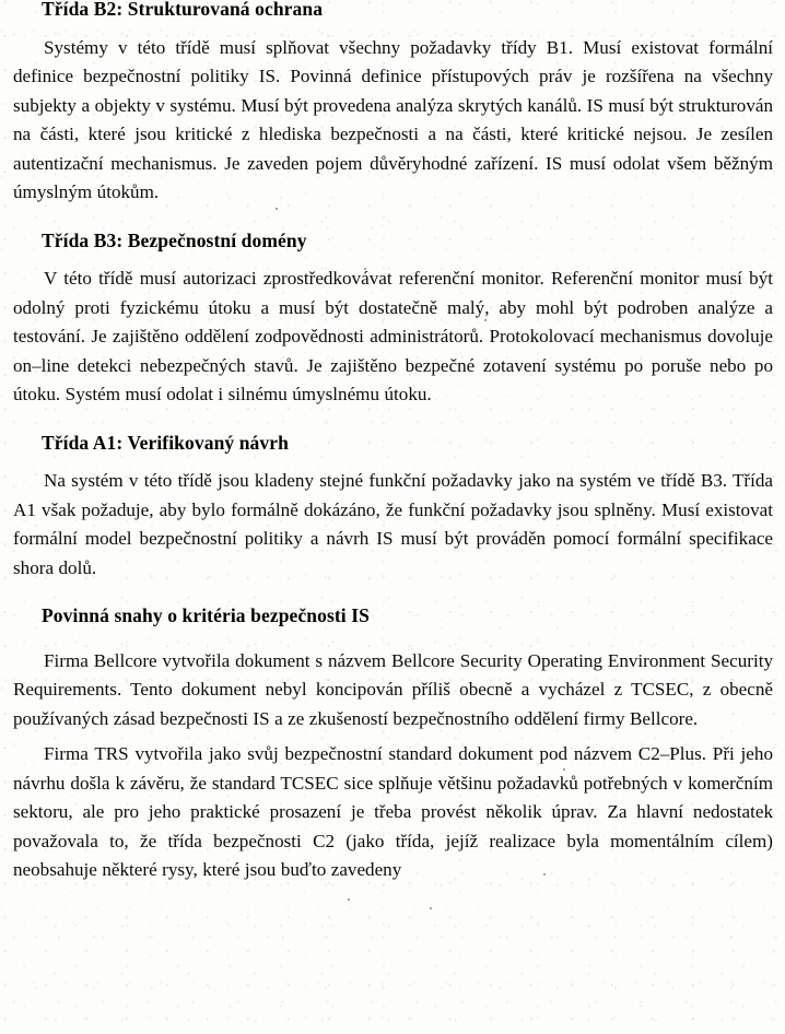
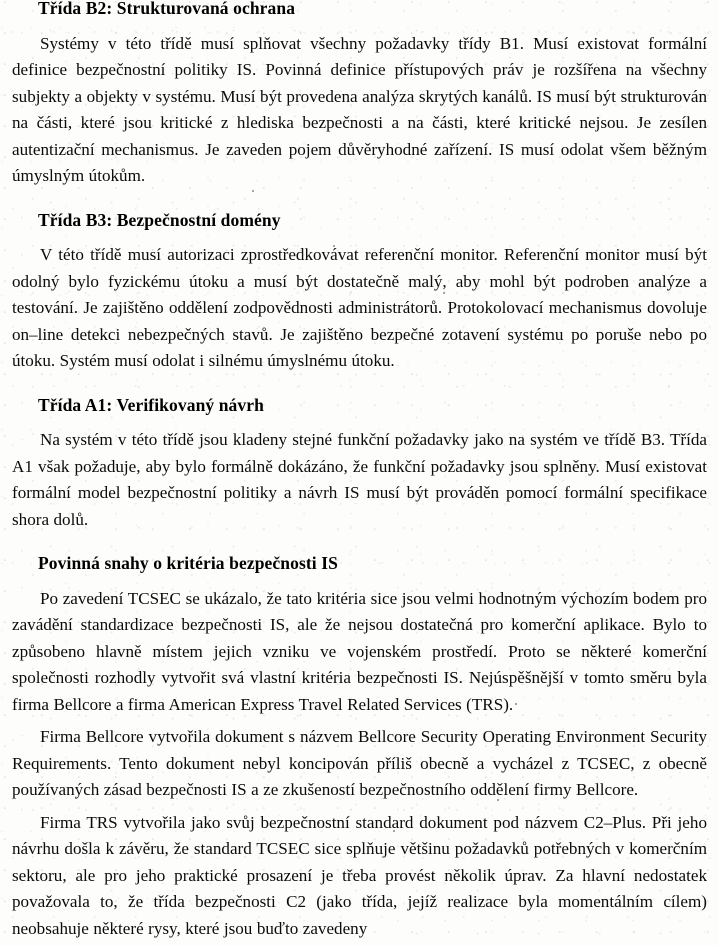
  Třída B2: Strukturovaná ochrana
  Systémy v této třídě musí splňovat všechny požadavky třídy B1. Musí existovat formální definice bezpečnostní politiky IS. Povinná definice přístupových práv je rozšířena na všechny subjekty a objekty v systému. Musí být provedena analýza skrytých kanálů. IS musí být strukturován na části, které jsou kritické z hlediska bezpečnosti a na části, které kritické nejsou. Je zesílen autentizační mechanismus. Je zaveden pojem důvěryhodné zařízení. IS musí odolat všem běžným úmyslným útokům.
  Třída B3: Bezpečnostní domény
- V této třídě musí autorizaci zprostředkovávat referenční monitor. Referenční monitor musí být odolný proti fyzickému útoku a musí být dostatečně malý, aby mohl být podroben analýze a testování. Je zajištěno oddělení zodpovědnosti administrátorů. Protokolovací mechanismus dovoluje on–line detekci nebezpečných stavů. Je zajištěno bezpečné zotavení systému po poruše nebo po útoku. Systém musí odolat i silnému úmyslnému útoku.
+ V této třídě musí autorizaci zprostředkovávat referenční monitor. Referenční monitor musí být odolný bylo fyzickému útoku a musí být dostatečně malý, aby mohl být podroben analýze a testování. Je zajištěno oddělení zodpovědnosti administrátorů. Protokolovací mechanismus dovoluje on–line detekci nebezpečných stavů. Je zajištěno bezpečné zotavení systému po poruše nebo po útoku. Systém musí odolat i silnému úmyslnému útoku.
  Třída A1: Verifikovaný návrh
  Na systém v této třídě jsou kladeny stejné funkční požadavky jako na systém ve třídě B3. Třída A1 však požaduje, aby bylo formálně dokázáno, že funkční požadavky jsou splněny. Musí existovat formální model bezpečnostní politiky a návrh IS musí být prováděn pomocí formální specifikace shora dolů.
  Povinná snahy o kritéria bezpečnosti IS
+ Po zavedení TCSEC se ukázalo, že tato kritéria sice jsou velmi hodnotným výchozím bodem pro zavádění standardizace bezpečnosti IS, ale že nejsou dostatečná pro komerční aplikace. Bylo to způsobeno hlavně místem jejich vzniku ve vojenském prostředí. Proto se některé komerční společnosti rozhodly vytvořit svá vlastní kritéria bezpečnosti IS. Nejúspěšnější v tomto směru byla firma Bellcore a firma American Express Travel Related Services (TRS).
  Firma Bellcore vytvořila dokument s názvem Bellcore Security Operating Environment Security Requirements. Tento dokument nebyl koncipován příliš obecně a vycházel z TCSEC, z obecně používaných zásad bezpečnosti IS a ze zkušeností bezpečnostního oddělení firmy Bellcore.
  Firma TRS vytvořila jako svůj bezpečnostní standard dokument pod názvem C2–Plus. Při jeho návrhu došla k závěru, že standard TCSEC sice splňuje většinu požadavků potřebných v komerčním sektoru, ale pro jeho praktické prosazení je třeba provést několik úprav. Za hlavní nedostatek považovala to, že třída bezpečnosti C2 (jako třída, jejíž realizace byla momentálním cílem) neobsahuje některé rysy, které jsou buďto zavedeny
